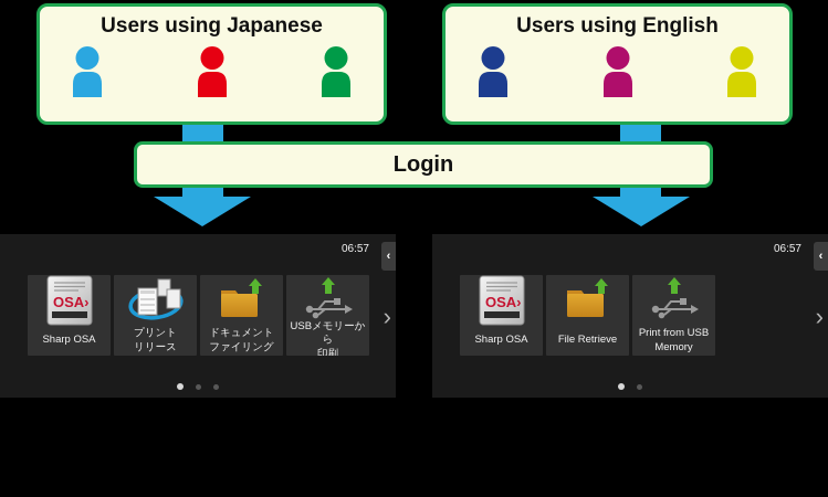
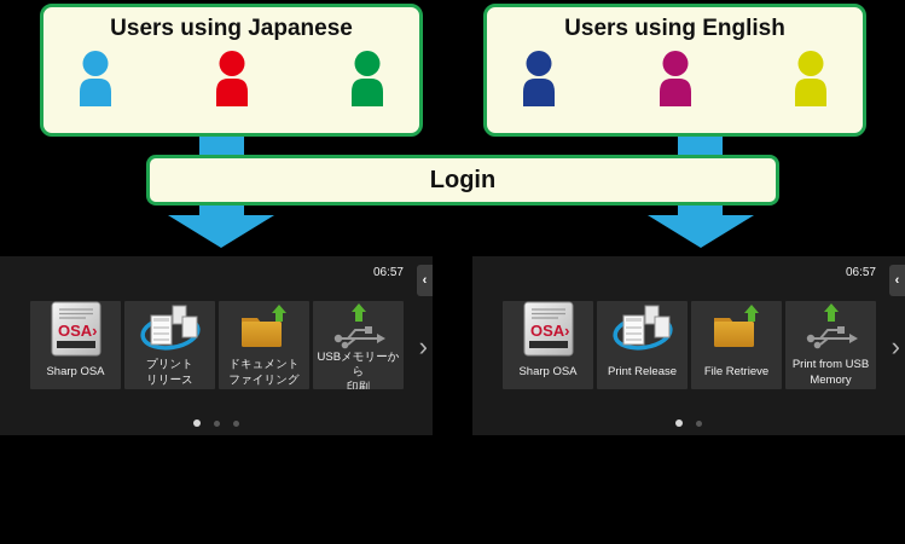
  Users using Japanese
  Users using English
  Login
  06:57
  ‹
  OSA›
  Sharp OSA
  プリント
  リリース
  ドキュメント
  ファイリング
  USBメモリーから
  印刷
  ›
  06:57
  ‹
  OSA›
  Sharp OSA
+ Print Release
  File Retrieve
  Print from USB
  Memory
  ›
